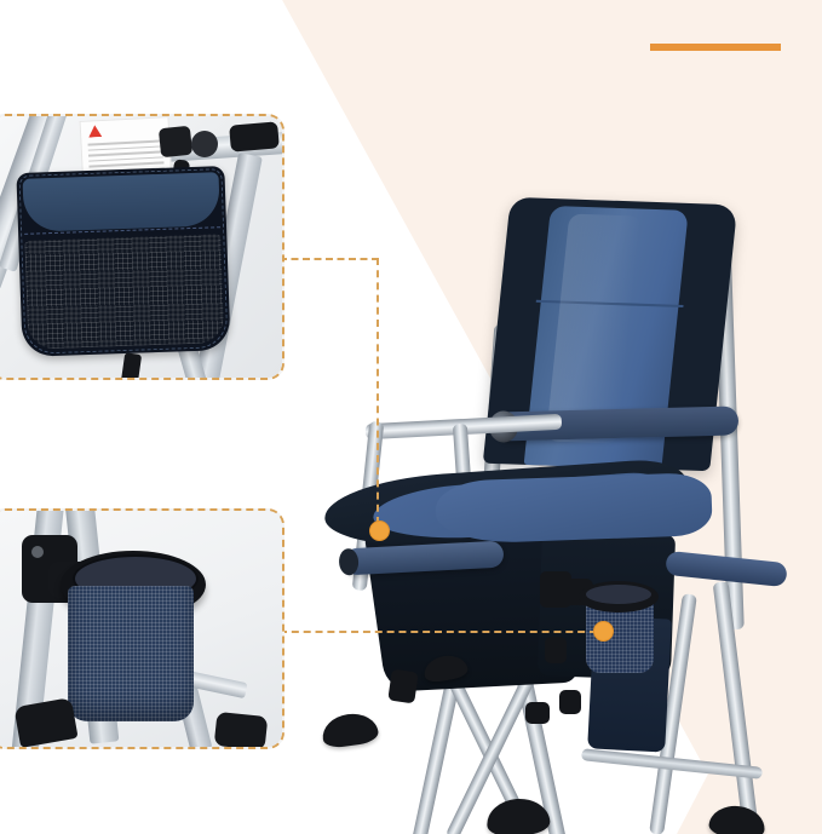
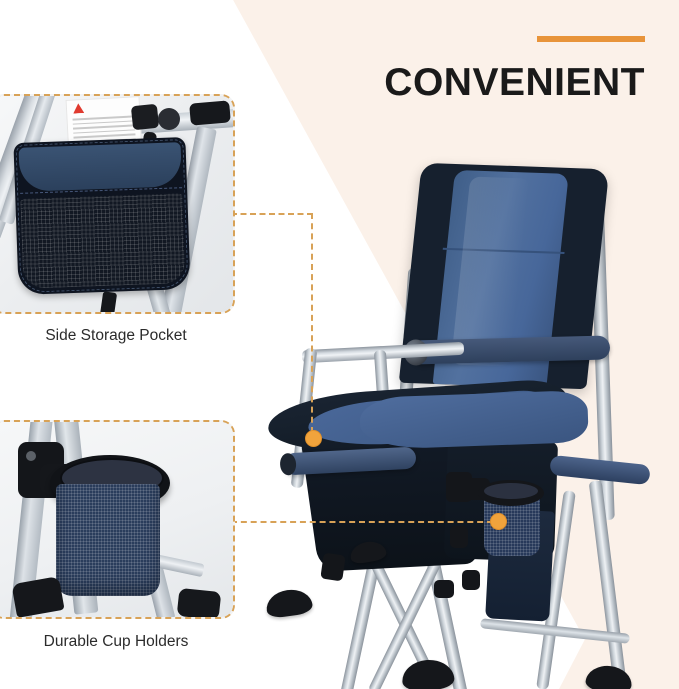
+ CONVENIENT
+ Side Storage Pocket
+ Durable Cup Holders
